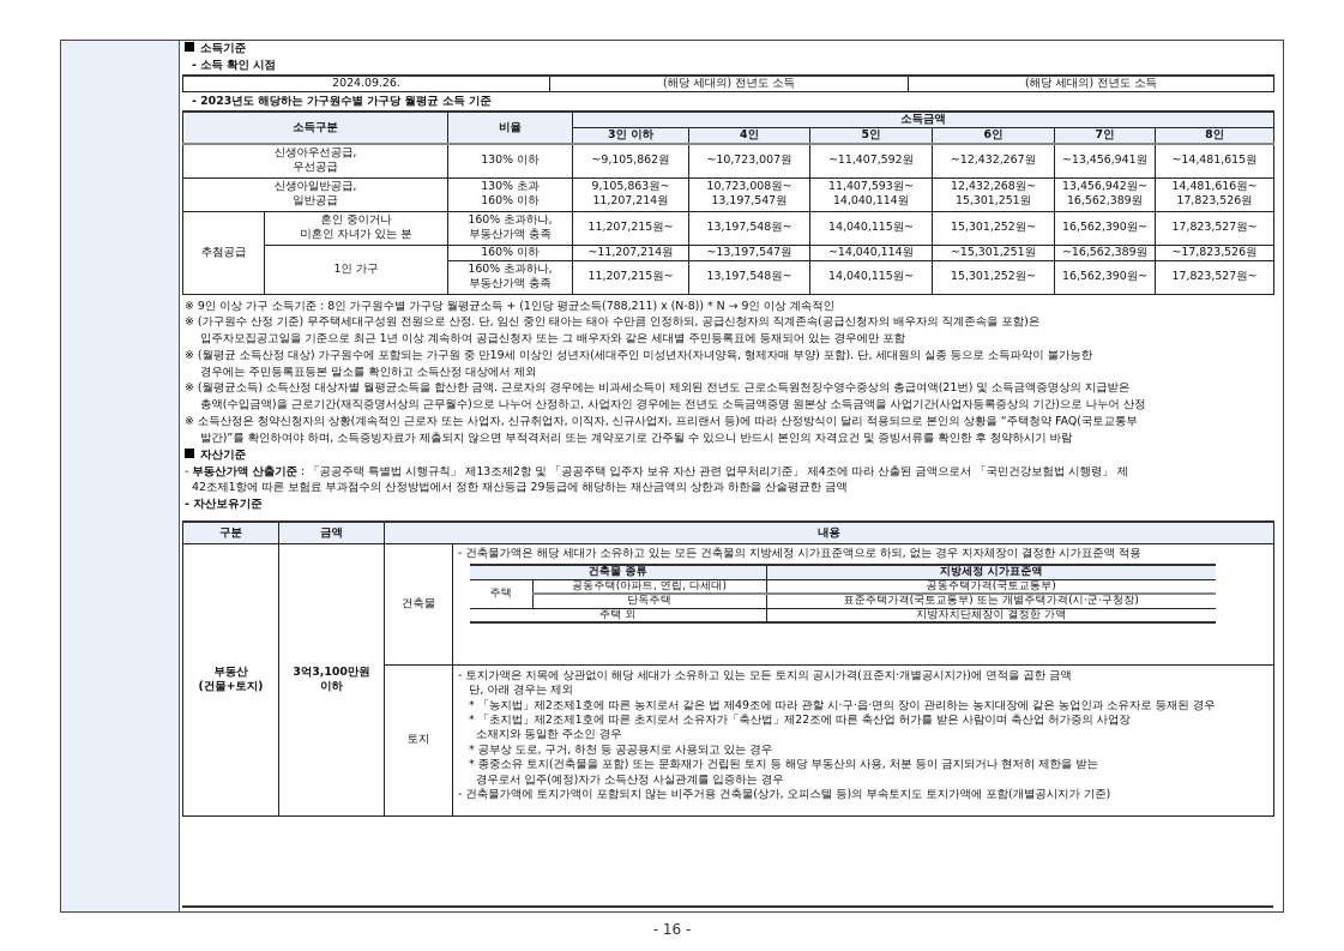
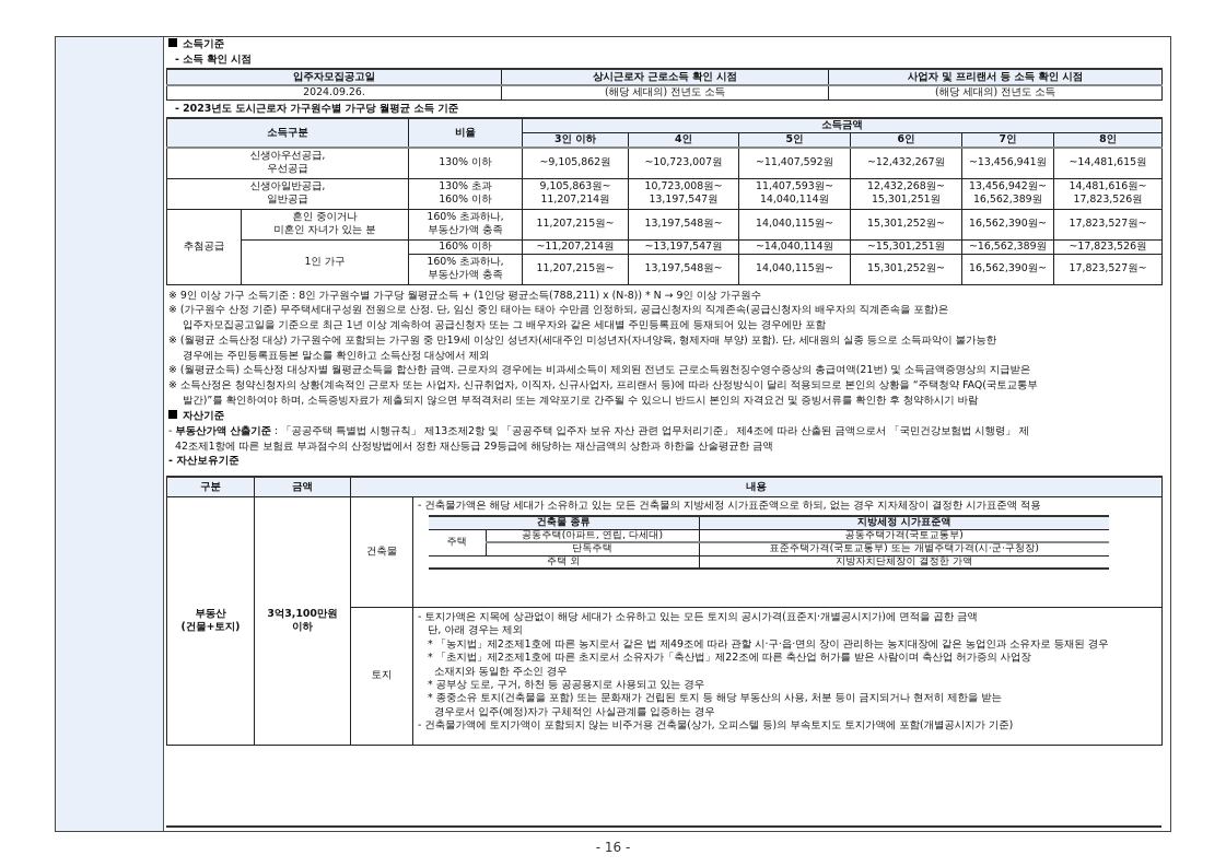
  소득기준
  - 소득 확인 시점
+ 입주자모집공고일	상시근로자 근로소득 확인 시점	사업자 및 프리랜서 등 소득 확인 시점
  2024.09.26.	(해당 세대의) 전년도 소득	(해당 세대의) 전년도 소득
- - 2023년도 해당하는 가구원수별 가구당 월평균 소득 기준
+ - 2023년도 도시근로자 가구원수별 가구당 월평균 소득 기준
  소득구분	비율	소득금액
  3인 이하	4인	5인	6인	7인	8인
  신생아우선공급, 우선공급	130% 이하	~9,105,862원	~10,723,007원	~11,407,592원	~12,432,267원	~13,456,941원	~14,481,615원
  신생아일반공급, 일반공급	130% 초과 160% 이하	9,105,863원~11,207,214원	10,723,008원~13,197,547원	11,407,593원~14,040,114원	12,432,268원~15,301,251원	13,456,942원~16,562,389원	14,481,616원~17,823,526원
  추첨공급	혼인 중이거나 미혼인 자녀가 있는 분	160% 초과하나, 부동산가액 충족	11,207,215원~	13,197,548원~	14,040,115원~	15,301,252원~	16,562,390원~	17,823,527원~
  1인 가구	160% 이하	~11,207,214원	~13,197,547원	~14,040,114원	~15,301,251원	~16,562,389원	~17,823,526원
  160% 초과하나, 부동산가액 충족	11,207,215원~	13,197,548원~	14,040,115원~	15,301,252원~	16,562,390원~	17,823,527원~
- ※ 9인 이상 가구 소득기준 : 8인 가구원수별 가구당 월평균소득 + (1인당 평균소득(788,211) x (N-8)) * N → 9인 이상 계속적인
+ ※ 9인 이상 가구 소득기준 : 8인 가구원수별 가구당 월평균소득 + (1인당 평균소득(788,211) x (N-8)) * N → 9인 이상 가구원수
  ※ (가구원수 산정 기준) 무주택세대구성원 전원으로 산정. 단, 임신 중인 태아는 태아 수만큼 인정하되, 공급신청자의 직계존속(공급신청자의 배우자의 직계존속을 포함)은
  입주자모집공고일을 기준으로 최근 1년 이상 계속하여 공급신청자 또는 그 배우자와 같은 세대별 주민등록표에 등재되어 있는 경우에만 포함
  ※ (월평균 소득산정 대상) 가구원수에 포함되는 가구원 중 만19세 이상인 성년자(세대주인 미성년자(자녀양육, 형제자매 부양) 포함). 단, 세대원의 실종 등으로 소득파악이 불가능한
  경우에는 주민등록표등본 말소를 확인하고 소득산정 대상에서 제외
  ※ (월평균소득) 소득산정 대상자별 월평균소득을 합산한 금액. 근로자의 경우에는 비과세소득이 제외된 전년도 근로소득원천징수영수증상의 총급여액(21번) 및 소득금액증명상의 지급받은
- 총액(수입금액)을 근로기간(재직증명서상의 근무월수)으로 나누어 산정하고, 사업자인 경우에는 전년도 소득금액증명 원본상 소득금액을 사업기간(사업자등록증상의 기간)으로 나누어 산정
  ※ 소득산정은 청약신청자의 상황(계속적인 근로자 또는 사업자, 신규취업자, 이직자, 신규사업자, 프리랜서 등)에 따라 산정방식이 달리 적용되므로 본인의 상황을 “주택청약 FAQ(국토교통부
  발간)”를 확인하여야 하며, 소득증빙자료가 제출되지 않으면 부적격처리 또는 계약포기로 간주될 수 있으니 반드시 본인의 자격요건 및 증빙서류를 확인한 후 청약하시기 바람
  자산기준
  - 부동산가액 산출기준 : 「공공주택 특별법 시행규칙」 제13조제2항 및 「공공주택 입주자 보유 자산 관련 업무처리기준」 제4조에 따라 산출된 금액으로서 「국민건강보험법 시행령」 제
  42조제1항에 따른 보험료 부과점수의 산정방법에서 정한 재산등급 29등급에 해당하는 재산금액의 상한과 하한을 산술평균한 금액
  - 자산보유기준
  구분	금액	내용
  부동산 (건물+토지)	3억3,100만원 이하	건축물	- 건축물가액은 해당 세대가 소유하고 있는 모든 건축물의 지방세정 시가표준액으로 하되, 없는 경우 지자체장이 결정한 시가표준액 적용
  건축물 종류	지방세정 시가표준액
  주택	공동주택(아파트, 연립, 다세대)	공동주택가격(국토교통부)
  단독주택	표준주택가격(국토교통부) 또는 개별주택가격(시·군·구청장)
  주택 외	지방자치단체장이 결정한 가액
- 토지	- 토지가액은 지목에 상관없이 해당 세대가 소유하고 있는 모든 토지의 공시가격(표준지·개별공시지가)에 면적을 곱한 금액 단, 아래 경우는 제외 * 「농지법」제2조제1호에 따른 농지로서 같은 법 제49조에 따라 관할 시·구·읍·면의 장이 관리하는 농지대장에 같은 농업인과 소유자로 등재된 경우 * 「초지법」제2조제1호에 따른 초지로서 소유자가「축산법」제22조에 따른 축산업 허가를 받은 사람이며 축산업 허가증의 사업장 소재지와 동일한 주소인 경우 * 공부상 도로, 구거, 하천 등 공공용지로 사용되고 있는 경우 * 종중소유 토지(건축물을 포함) 또는 문화재가 건립된 토지 등 해당 부동산의 사용, 처분 등이 금지되거나 현저히 제한을 받는 경우로서 입주(예정)자가 소득산정 사실관계를 입증하는 경우 - 건축물가액에 토지가액이 포함되지 않는 비주거용 건축물(상가, 오피스텔 등)의 부속토지도 토지가액에 포함(개별공시지가 기준)
+ 토지	- 토지가액은 지목에 상관없이 해당 세대가 소유하고 있는 모든 토지의 공시가격(표준지·개별공시지가)에 면적을 곱한 금액 단, 아래 경우는 제외 * 「농지법」제2조제1호에 따른 농지로서 같은 법 제49조에 따라 관할 시·구·읍·면의 장이 관리하는 농지대장에 같은 농업인과 소유자로 등재된 경우 * 「초지법」제2조제1호에 따른 초지로서 소유자가「축산법」제22조에 따른 축산업 허가를 받은 사람이며 축산업 허가증의 사업장 소재지와 동일한 주소인 경우 * 공부상 도로, 구거, 하천 등 공공용지로 사용되고 있는 경우 * 종중소유 토지(건축물을 포함) 또는 문화재가 건립된 토지 등 해당 부동산의 사용, 처분 등이 금지되거나 현저히 제한을 받는 경우로서 입주(예정)자가 구체적인 사실관계를 입증하는 경우 - 건축물가액에 토지가액이 포함되지 않는 비주거용 건축물(상가, 오피스텔 등)의 부속토지도 토지가액에 포함(개별공시지가 기준)
  - 16 -
